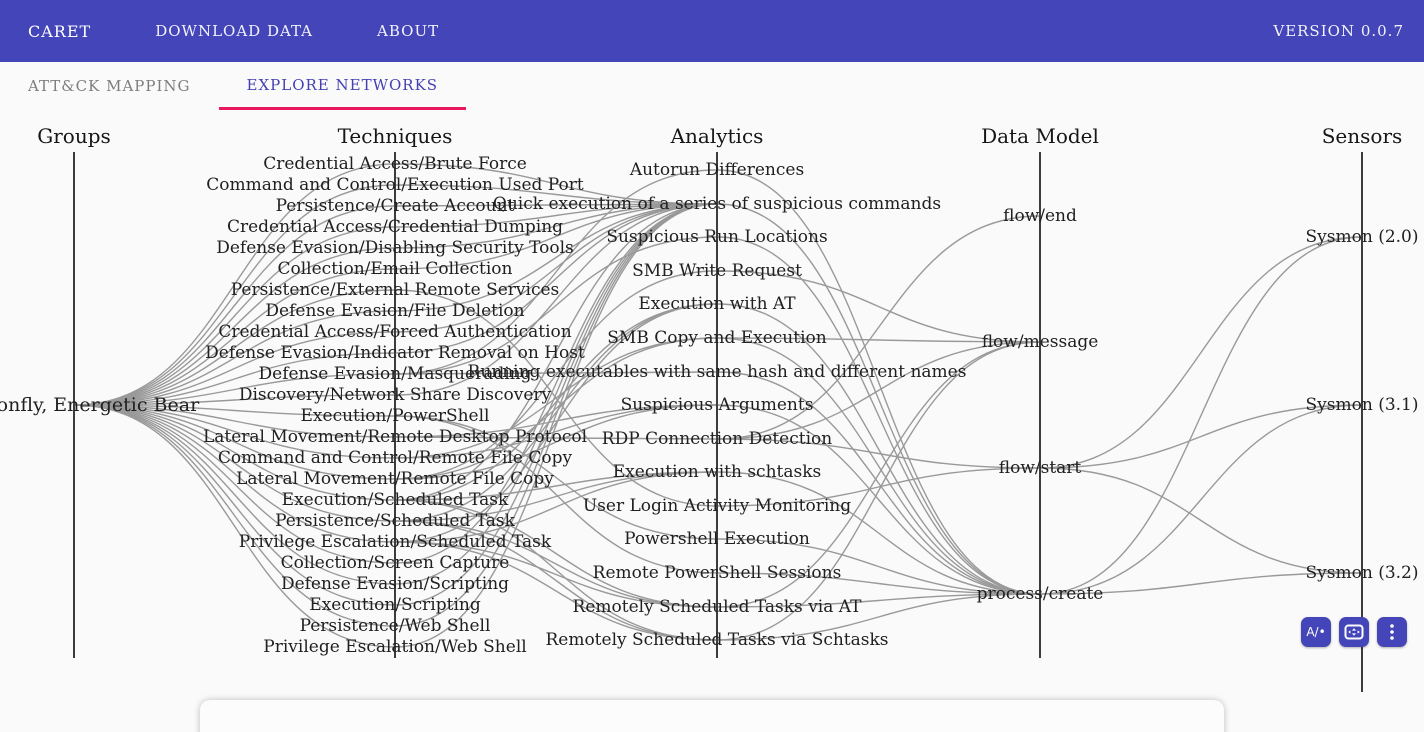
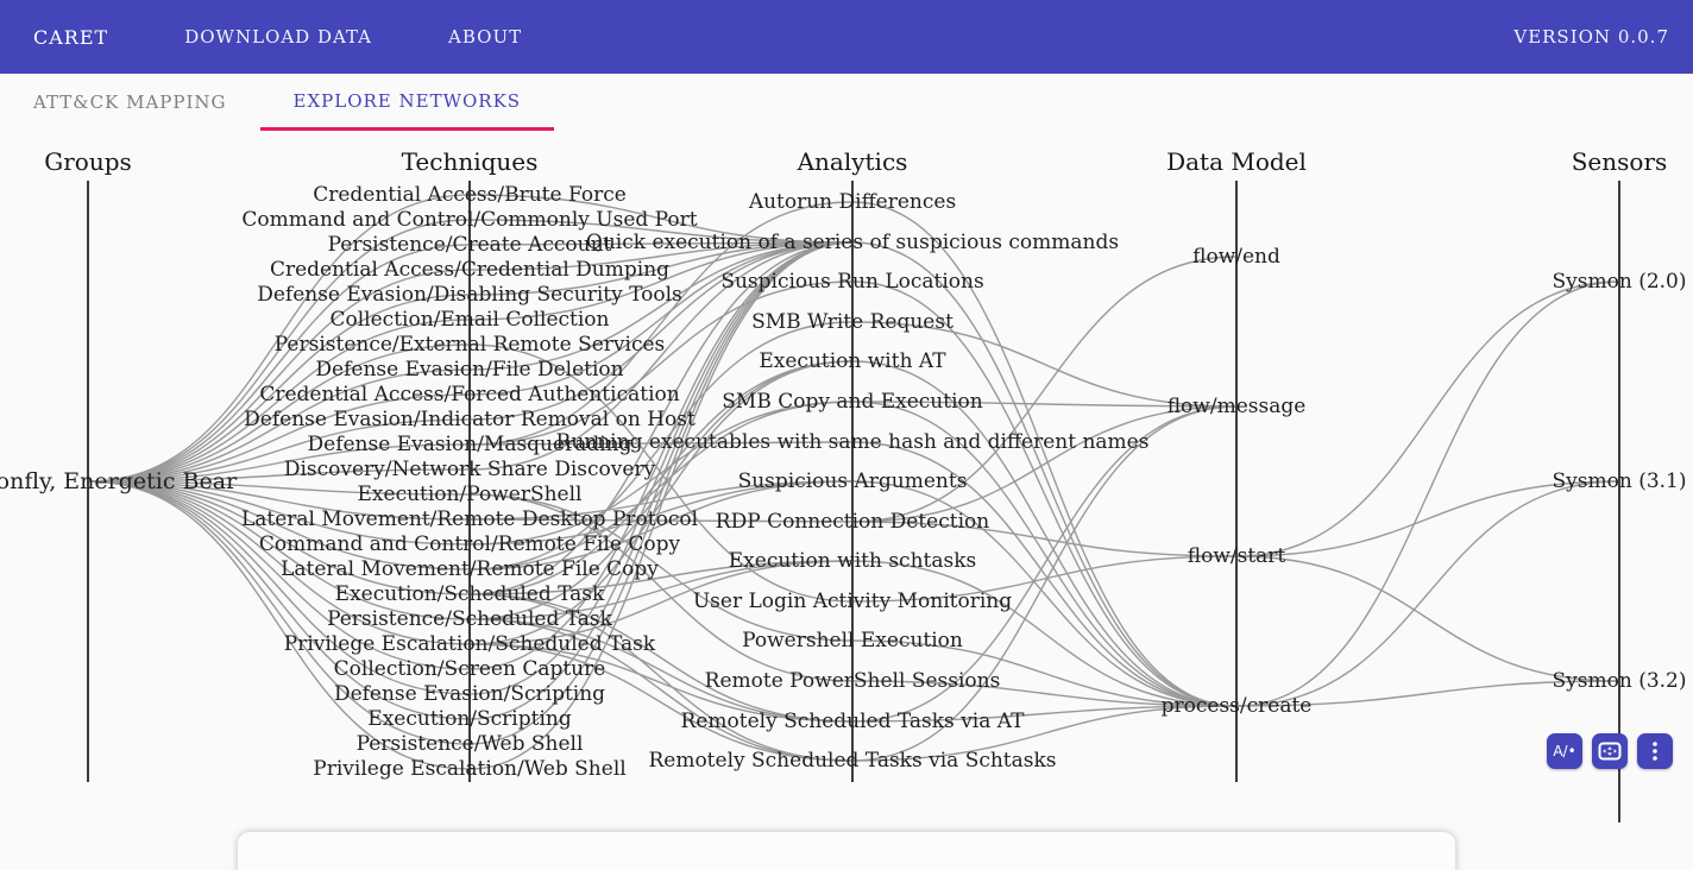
  CARET
  DOWNLOAD DATA
  ABOUT
  VERSION 0.0.7
  ATT&CK MAPPING
  EXPLORE NETWORKS
  Groups
  onfly, Energetic Bear
  Techniques
  Credential Access/Brute Force
- Command and Control/Execution Used Port
+ Command and Control/Commonly Used Port
  Persistence/Create Account
  Credential Access/Credential Dumping
  Defense Evasion/Disabling Security Tools
  Collection/Email Collection
  Persistence/External Remote Services
  Defense Evasion/File Deletion
  Credential Access/Forced Authentication
  Defense Evasion/Indicator Removal on Host
  Defense Evasion/Masquerading
  Discovery/Network Share Discovery
  Execution/PowerShell
  Lateral Movement/Remote Desktop Protocol
  Command and Control/Remote File Copy
  Lateral Movement/Remote File Copy
  Execution/Scheduled Task
  Persistence/Scheduled Task
  Privilege Escalation/Scheduled Task
  Collection/Screen Capture
  Defense Evasion/Scripting
  Execution/Scripting
  Persistence/Web Shell
  Privilege Escalation/Web Shell
  Analytics
  Autorun Differences
  Quick execution of a series of suspicious commands
  Suspicious Run Locations
  SMB Write Request
  Execution with AT
  SMB Copy and Execution
  Running executables with same hash and different names
  Suspicious Arguments
  RDP Connection Detection
  Execution with schtasks
  User Login Activity Monitoring
  Powershell Execution
  Remote PowerShell Sessions
  Remotely Scheduled Tasks via AT
  Remotely Scheduled Tasks via Schtasks
  Data Model
  flow/end
  flow/message
  flow/start
  process/create
  Sensors
  Sysmon (2.0)
  Sysmon (3.1)
  Sysmon (3.2)
  A/•
